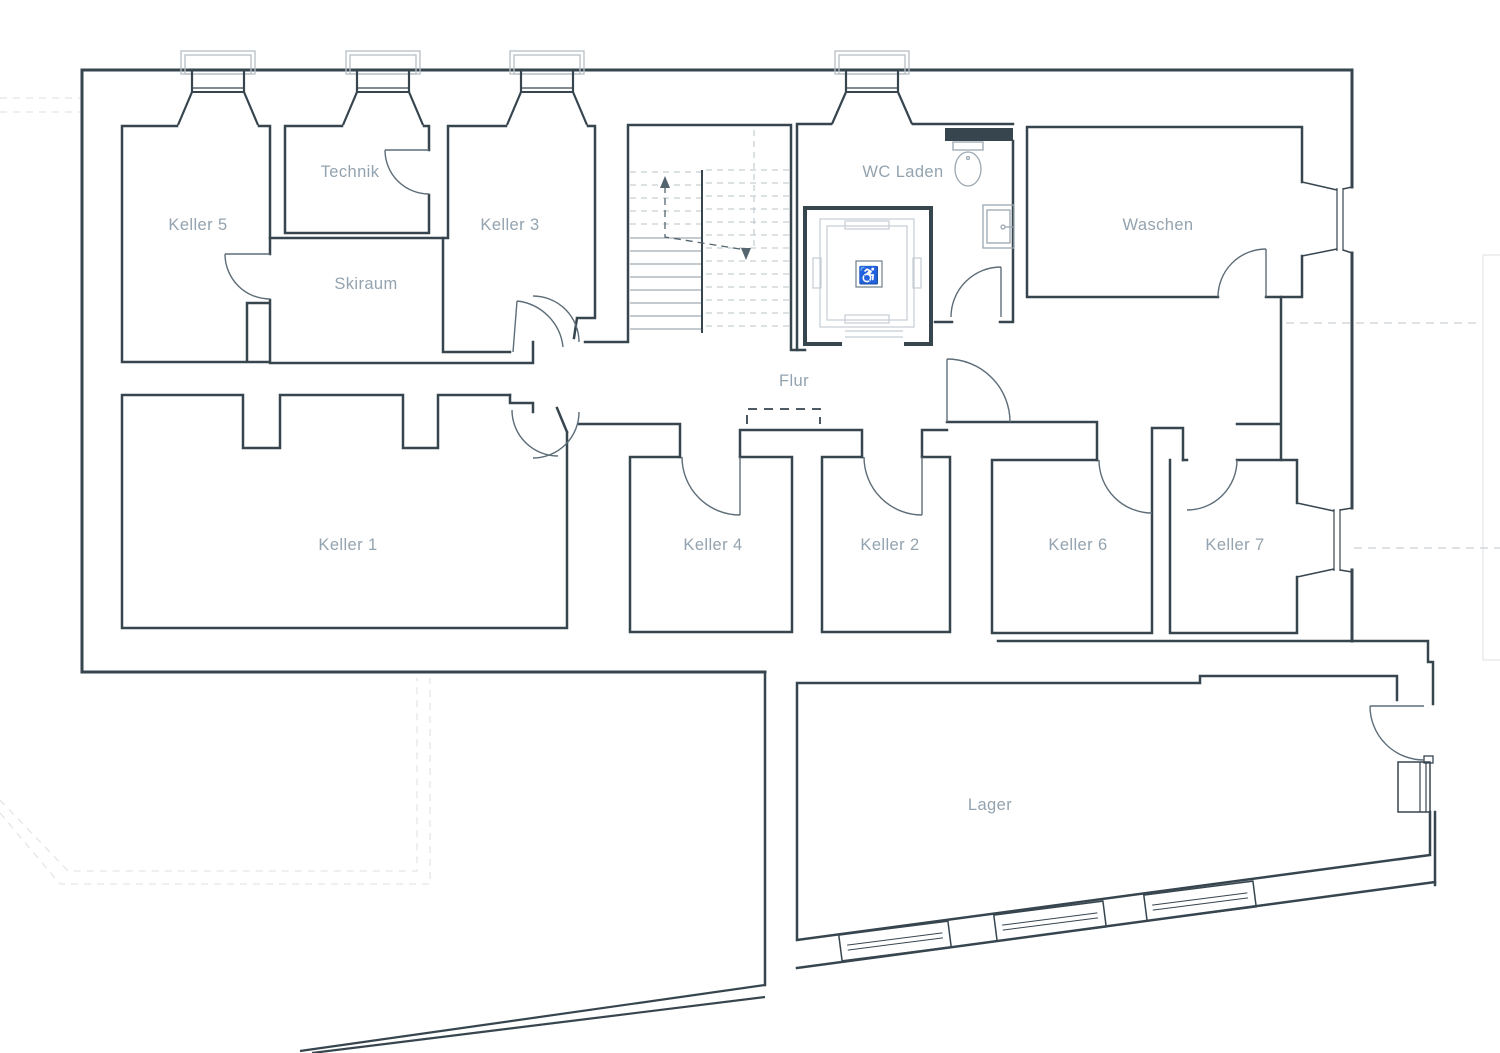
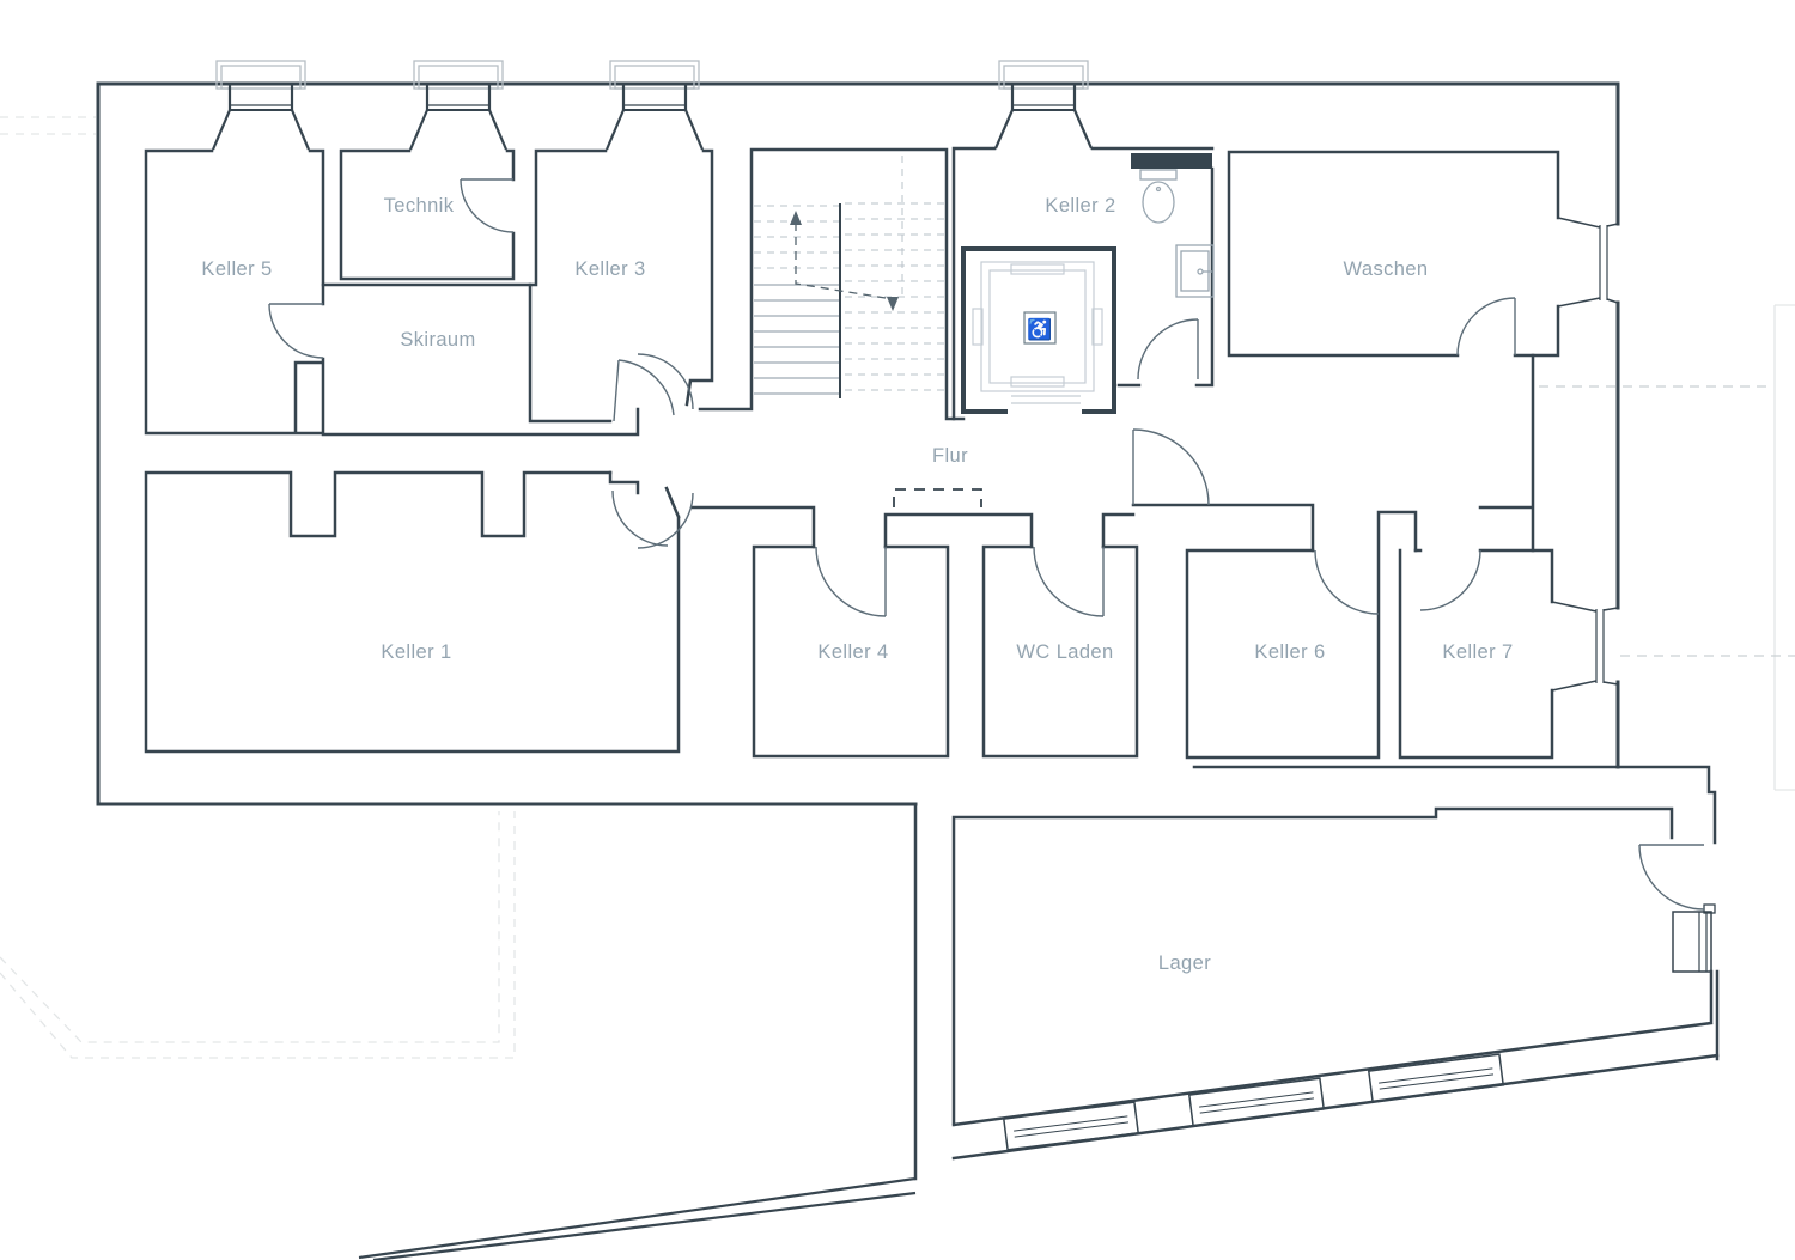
  ♿
  Keller 5
  Technik
  Keller 3
  Skiraum
- WC Laden
+ Keller 2
  Waschen
  Flur
  Keller 1
  Keller 4
- Keller 2
+ WC Laden
  Keller 6
  Keller 7
  Lager
